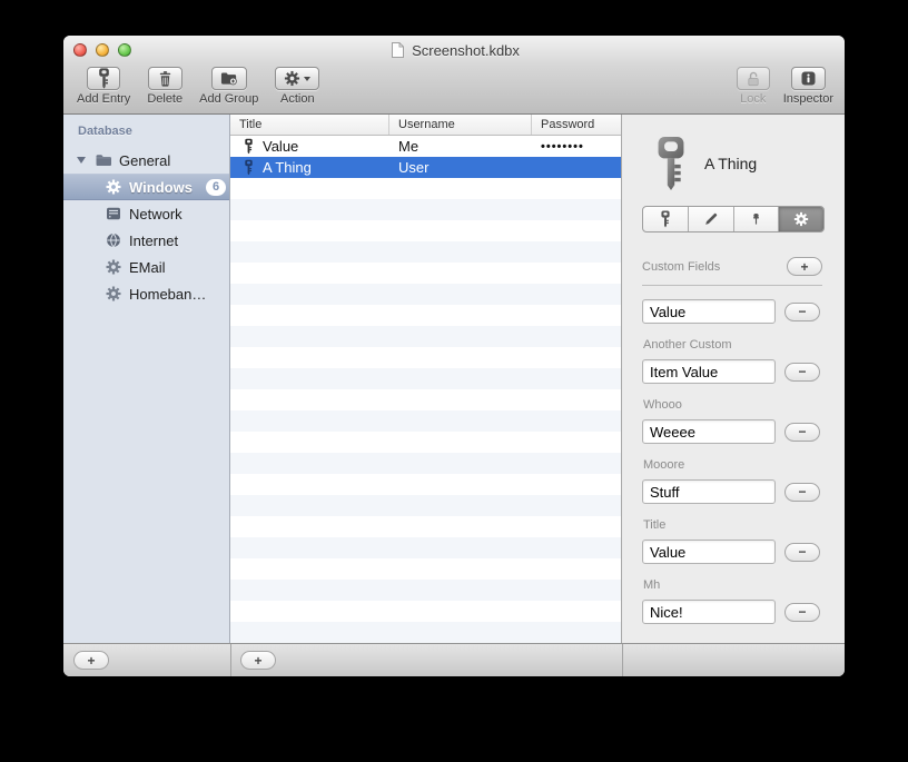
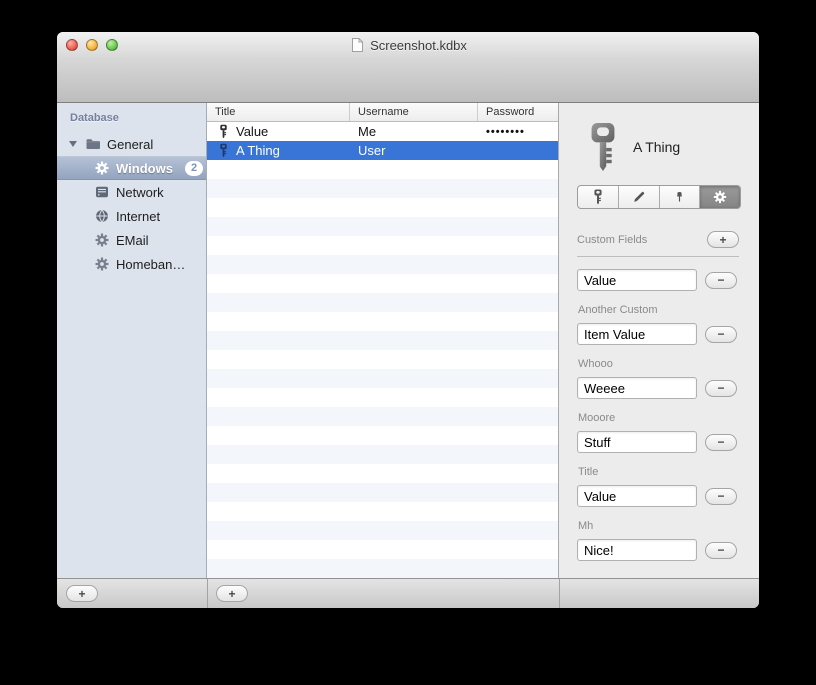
  Screenshot.kdbx
- Add Entry
- Delete
- Add Group
- Action
- Lock
- Inspector
  Database
  General
  Windows
- 6
+ 2
  Network
  Internet
  EMail
  Homeban…
  Title
  Username
  Password
  Value
  Me
  ••••••••
  A Thing
  User
  A Thing
  Custom Fields
  +
  Value
  −
  Another Custom
  Item Value
  −
  Whooo
  Weeee
  −
  Mooore
  Stuff
  −
  Title
  Value
  −
  Mh
  Nice!
  −
  +
  +
